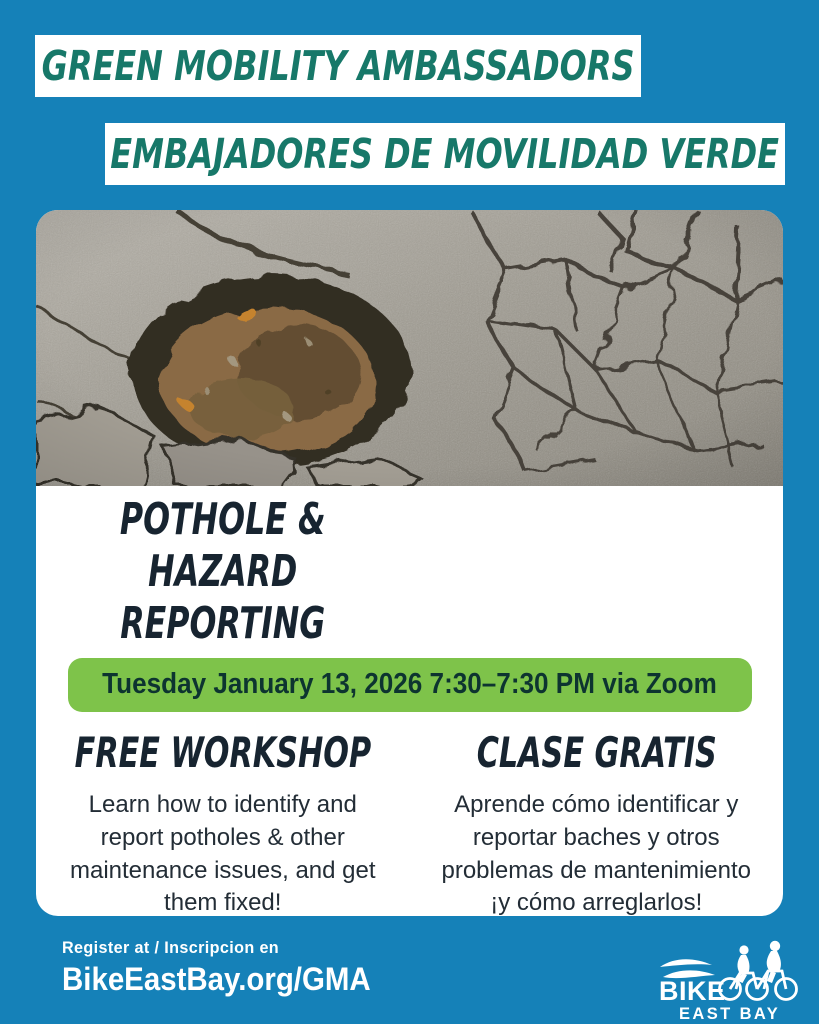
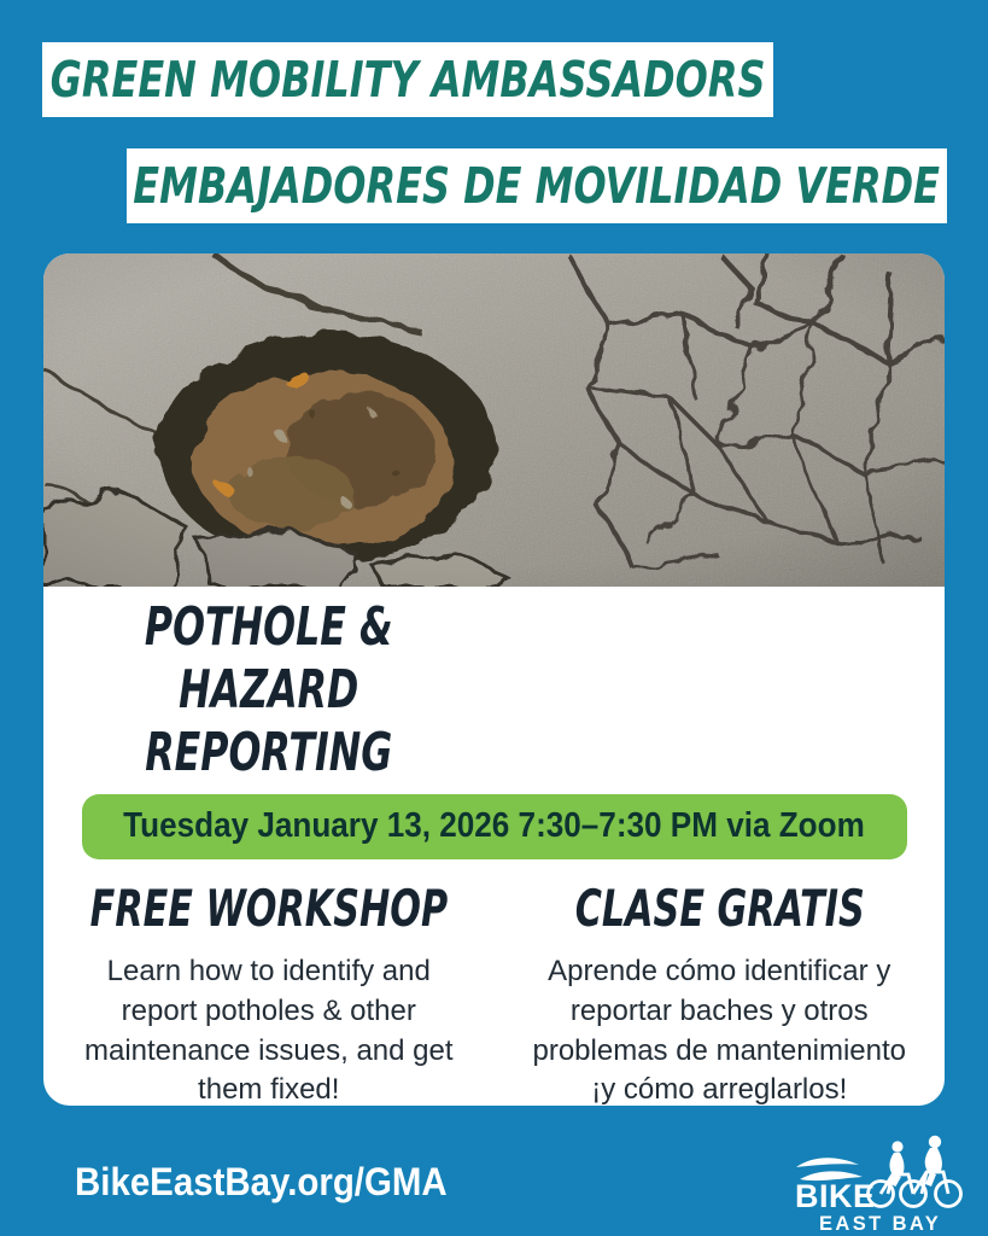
  GREEN MOBILITY AMBASSADORS
  EMBAJADORES DE MOVILIDAD VERDE
  POTHOLE & HAZARD
  REPORTING
  Tuesday January 13, 2026 7:30–7:30 PM via Zoom
  FREE WORKSHOP
  CLASE GRATIS
  Learn how to identify and
  report potholes & other
  maintenance issues, and get
  them fixed!
  Aprende cómo identificar y
  reportar baches y otros
  problemas de mantenimiento
  ¡y cómo arreglarlos!
- Register at / Inscripcion en
  BikeEastBay.org/GMA
  BIKE
  EAST BAY
